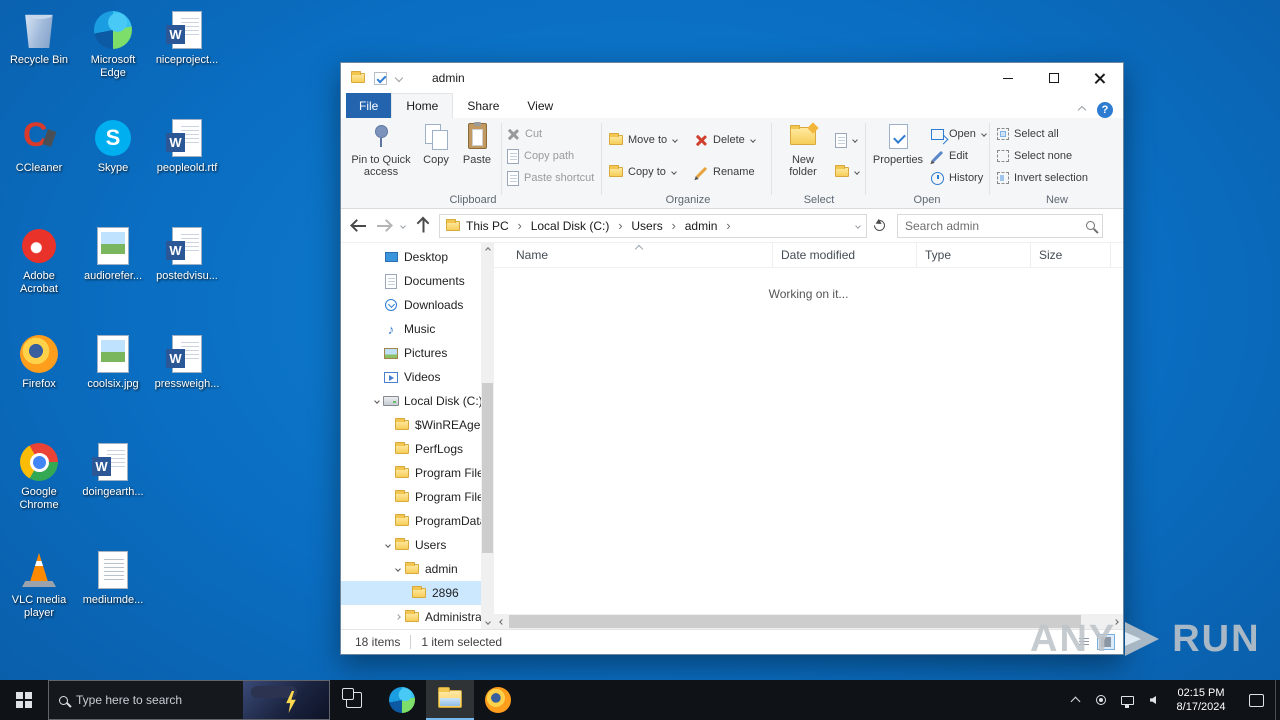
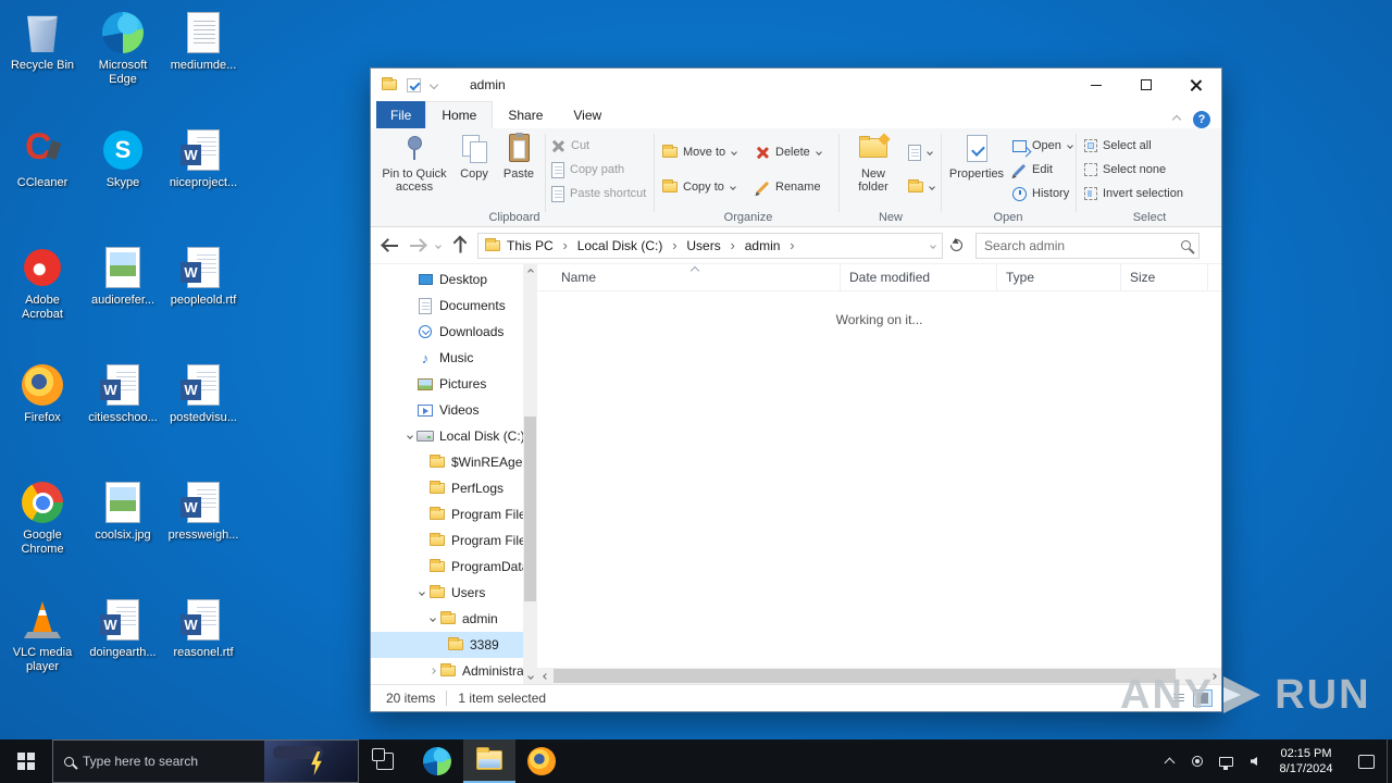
  Recycle Bin
  CCleaner
  Adobe Acrobat
  Firefox
  Google Chrome
  VLC media player
  Microsoft Edge
  Skype
  audiorefer...
+ citiesschoo...
  coolsix.jpg
  doingearth...
  mediumde...
  niceproject...
  peopleold.rtf
  postedvisu...
  pressweigh...
+ reasonel.rtf
  admin
  File
  Home
  Share
  View
  Pin to Quick access
  Copy
  Paste
  Cut
  Copy path
  Paste shortcut
  Clipboard
  Move to
  Copy to
  Delete
  Rename
  Organize
  New folder
- Select
+ New
  Properties
  Open
  Edit
  History
  Open
  Select all
  Select none
  Invert selection
- New
+ Select
  This PC
  Local Disk (C:)
  Users
  admin
  Search admin
  Desktop
  Documents
  Downloads
  Music
  Pictures
  Videos
  Local Disk (C:
  $WinREAge
  PerfLogs
  Program Fil
  Program Fil
  ProgramDat
  Users
  admin
- 2896
+ 3389
  Administra
  Name
  Date modified
  Type
  Size
  Working on it...
- 18 items
+ 20 items
  1 item selected
  ANY
  RUN
  Type here to search
  02:15 PM
  8/17/2024
